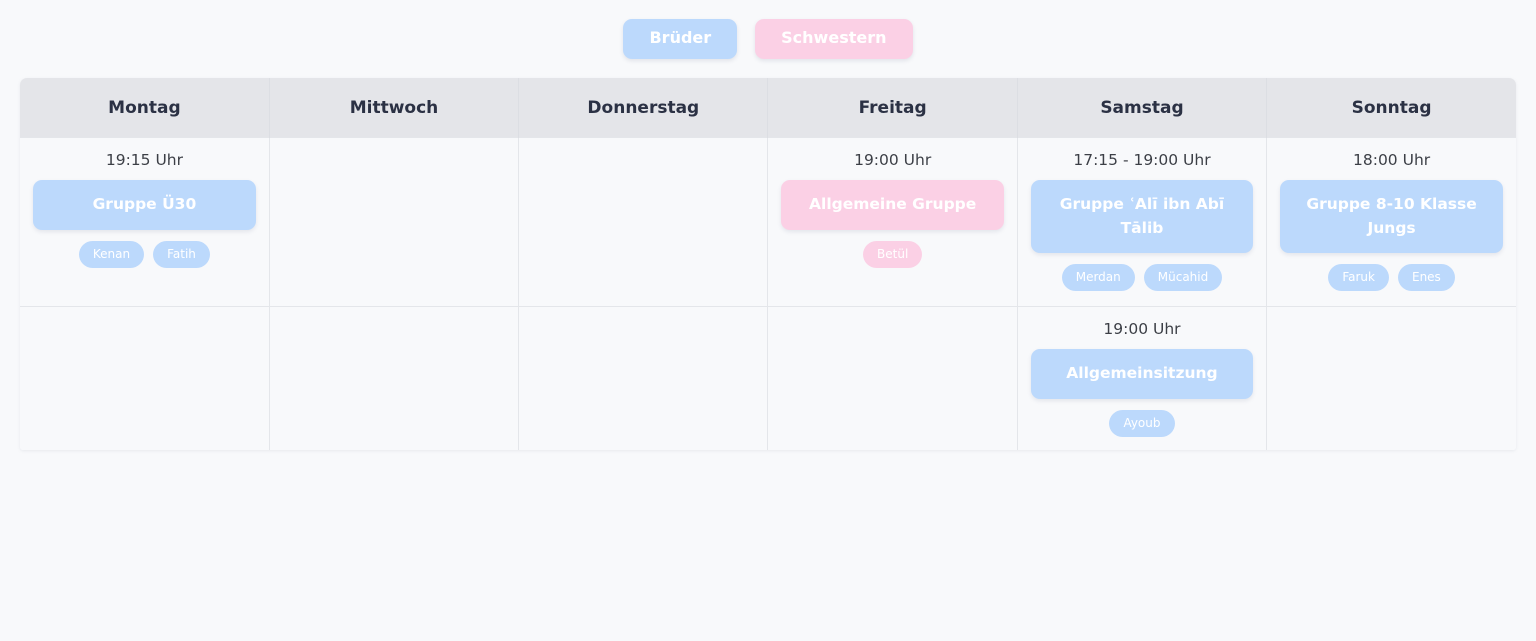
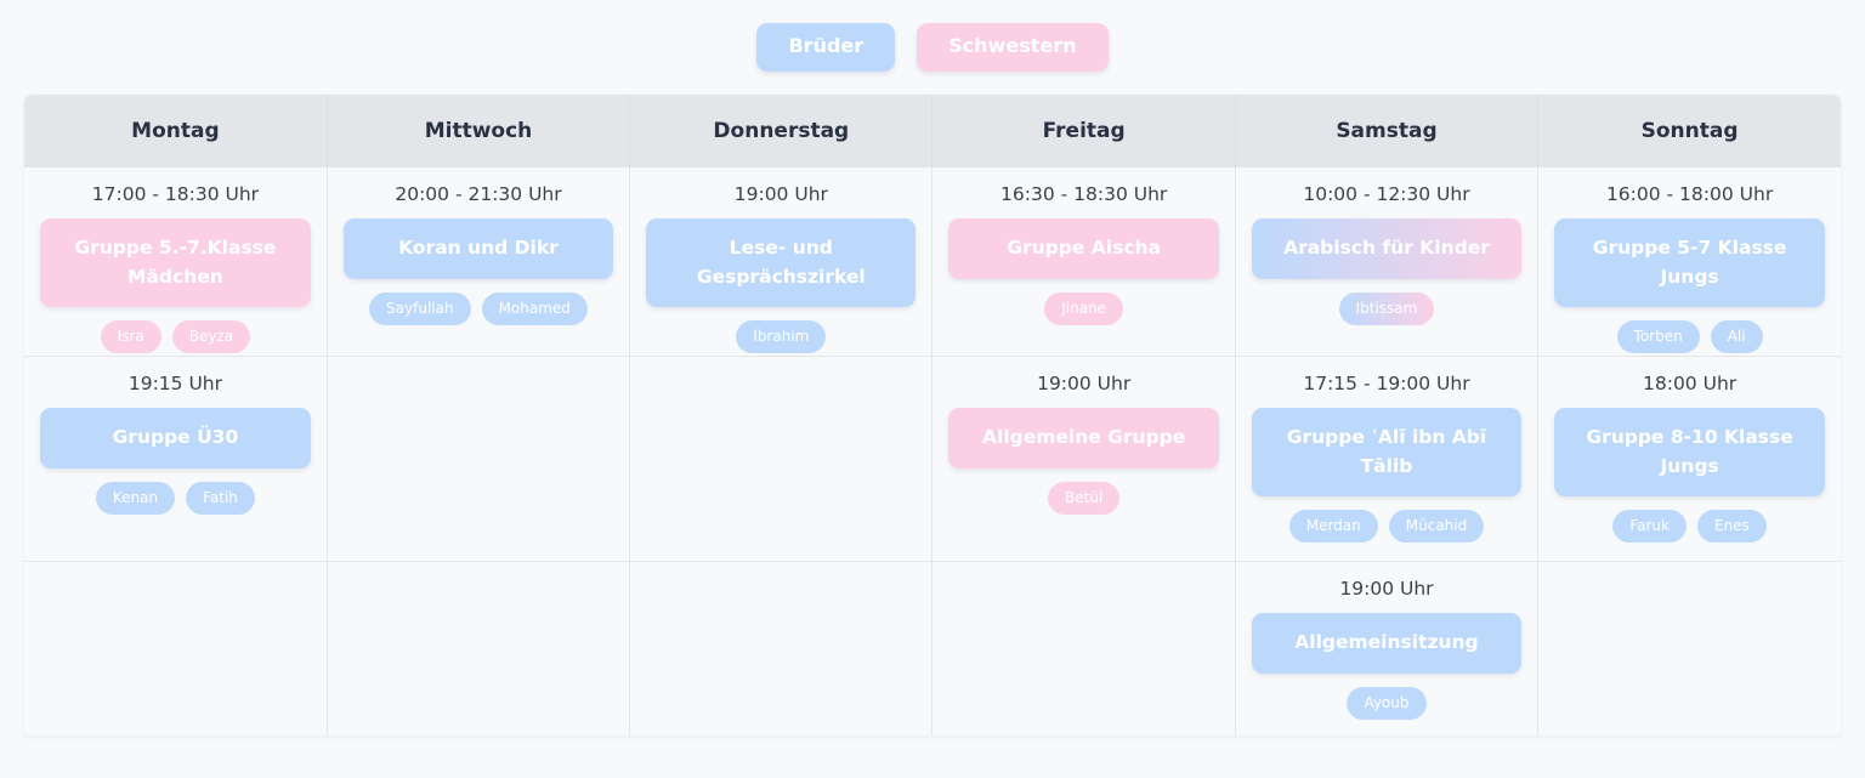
  Brüder
  Schwestern
  Montag	Mittwoch	Donnerstag	Freitag	Samstag	Sonntag
+ 17:00 - 18:30 UhrGruppe 5.-7.Klasse MädchenIsra Beyza	20:00 - 21:30 UhrKoran und DikrSayfullah Mohamed	19:00 UhrLese- und GesprächszirkelIbrahim	16:30 - 18:30 UhrGruppe AischaJinane	10:00 - 12:30 UhrArabisch für KinderIbtissam	16:00 - 18:00 UhrGruppe 5-7 Klasse JungsTorben Ali
  19:15 UhrGruppe Ü30Kenan Fatih			19:00 UhrAllgemeine GruppeBetül	17:15 - 19:00 UhrGruppe ʿAlī ibn Abī TālibMerdan Mücahid	18:00 UhrGruppe 8-10 Klasse JungsFaruk Enes
  				19:00 UhrAllgemeinsitzungAyoub
